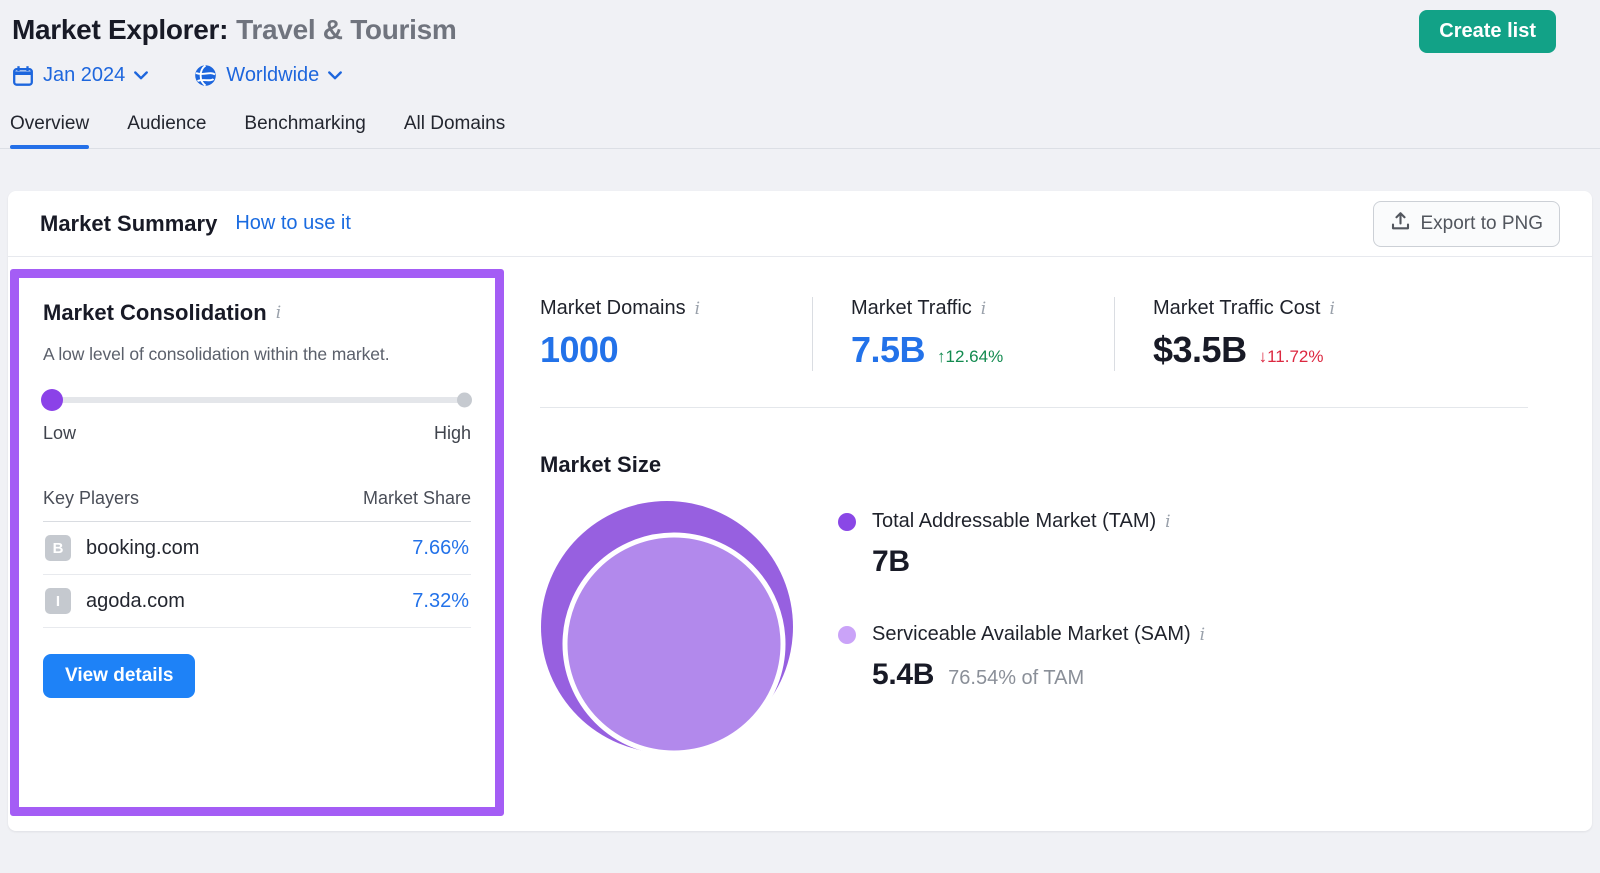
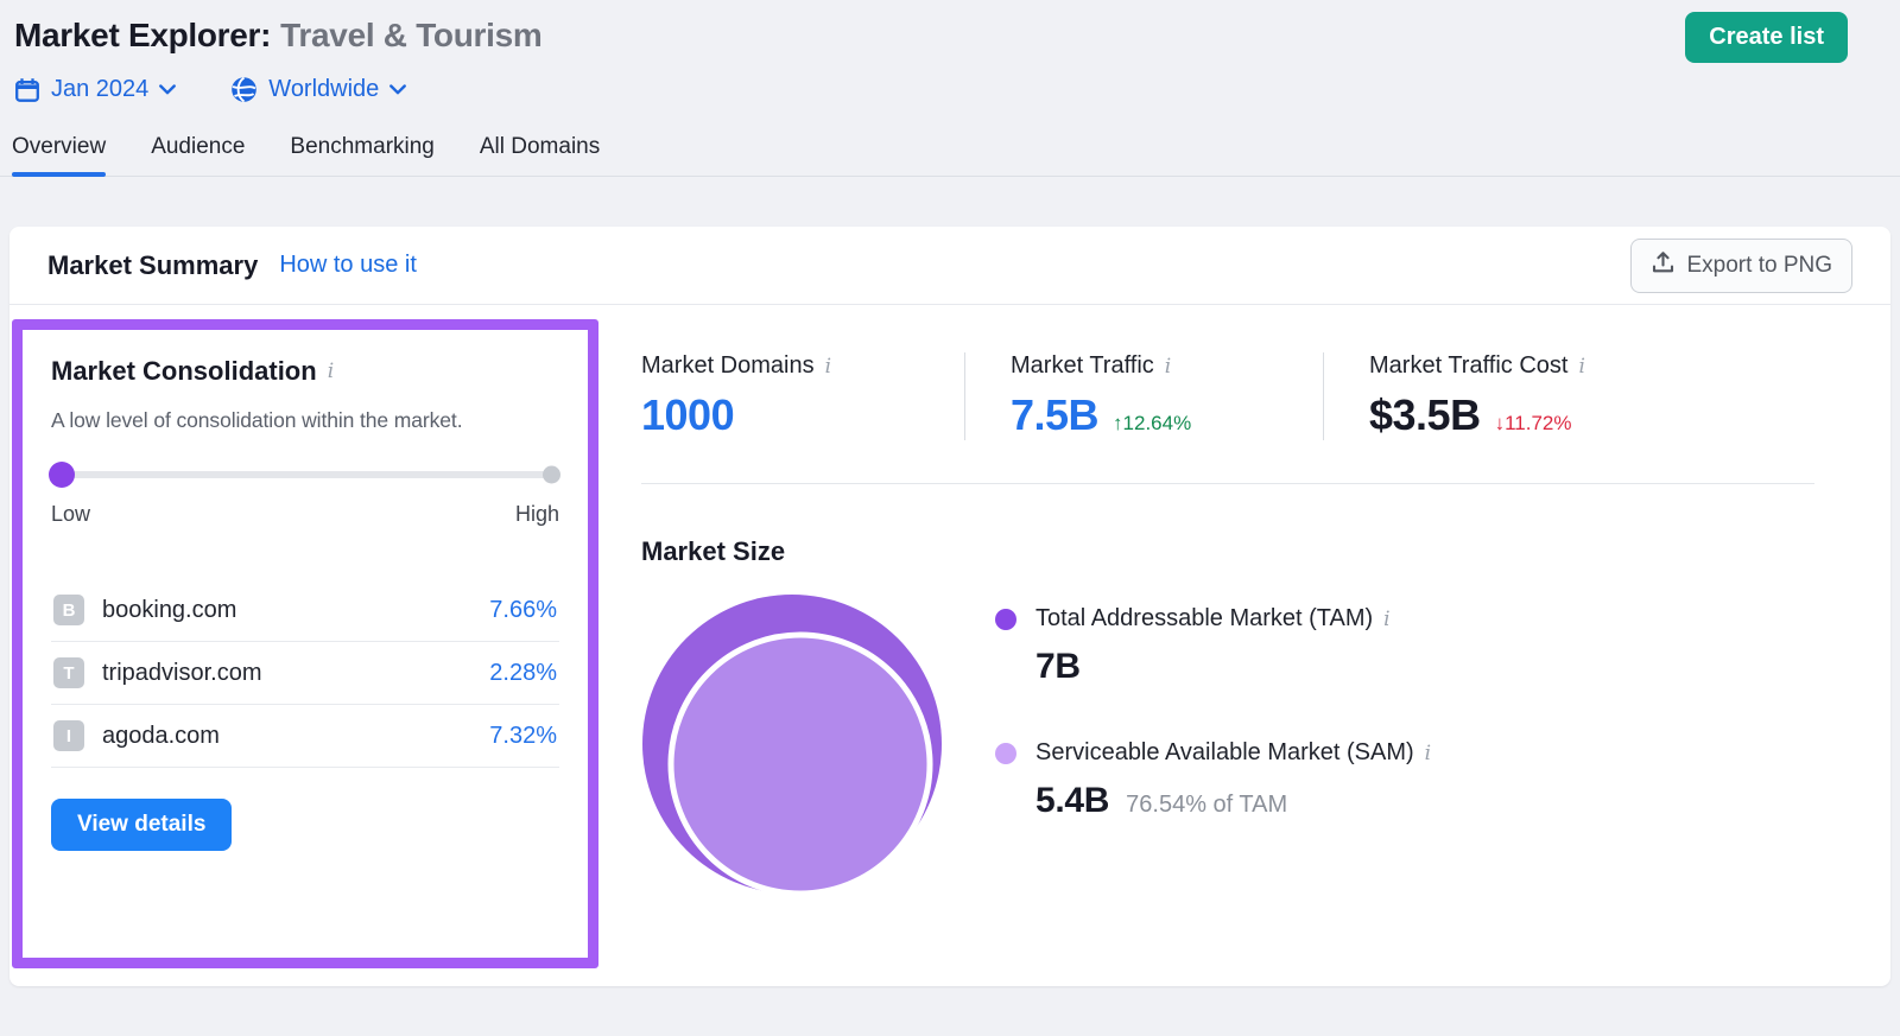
  Market Explorer: Travel & Tourism
  Create list
  Jan 2024
  Worldwide
  Overview
  Audience
  Benchmarking
  All Domains
  Market Summary
  How to use it
  Export to PNG
  Market Consolidation
  i
  A low level of consolidation within the market.
  Low
  High
- Key Players
- Market Share
  B
  booking.com
  7.66%
+ T
+ tripadvisor.com
+ 2.28%
  I
  agoda.com
  7.32%
  View details
  Market Domains
  i
  1000
  Market Traffic
  i
  7.5B
  ↑12.64%
  Market Traffic Cost
  i
  $3.5B
  ↓11.72%
  Market Size
  Total Addressable Market (TAM)
  i
  7B
  Serviceable Available Market (SAM)
  i
  5.4B
  76.54% of TAM
